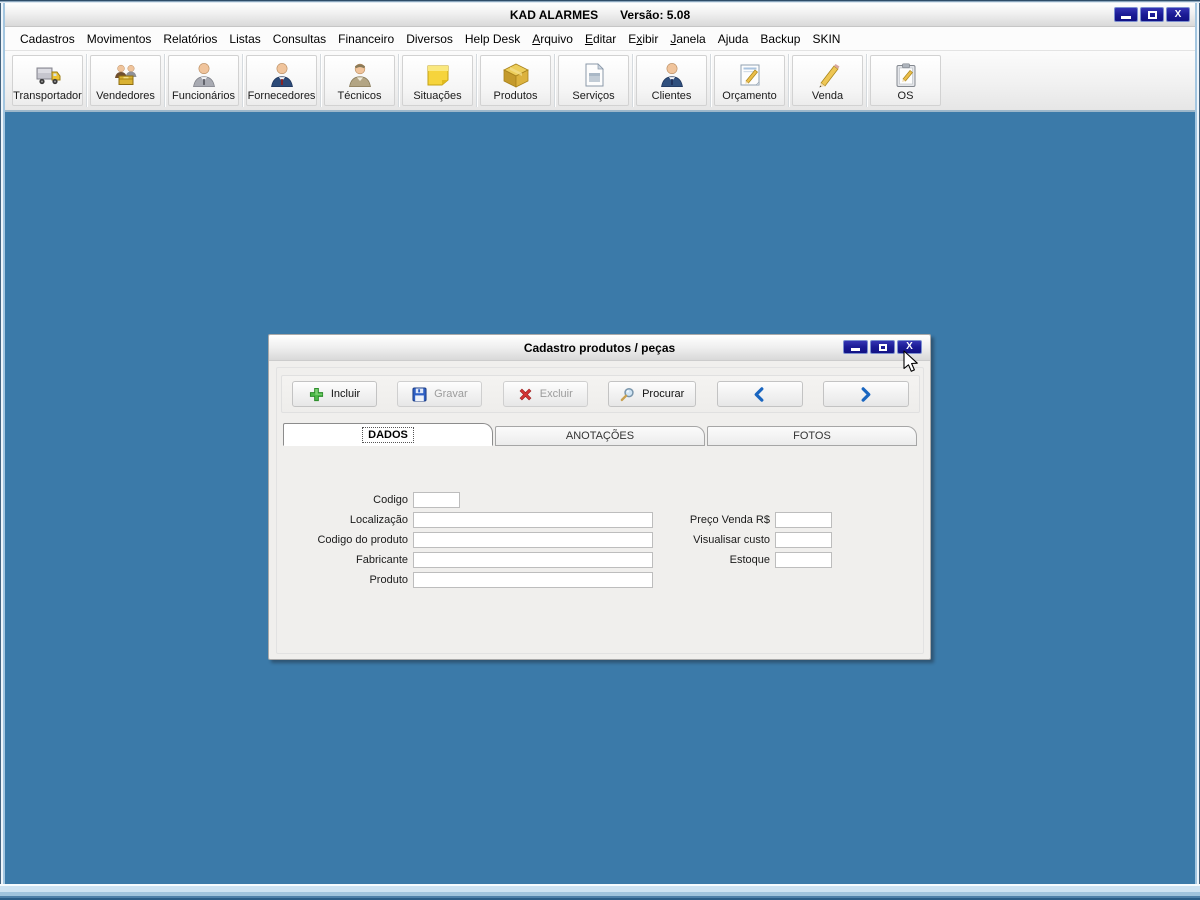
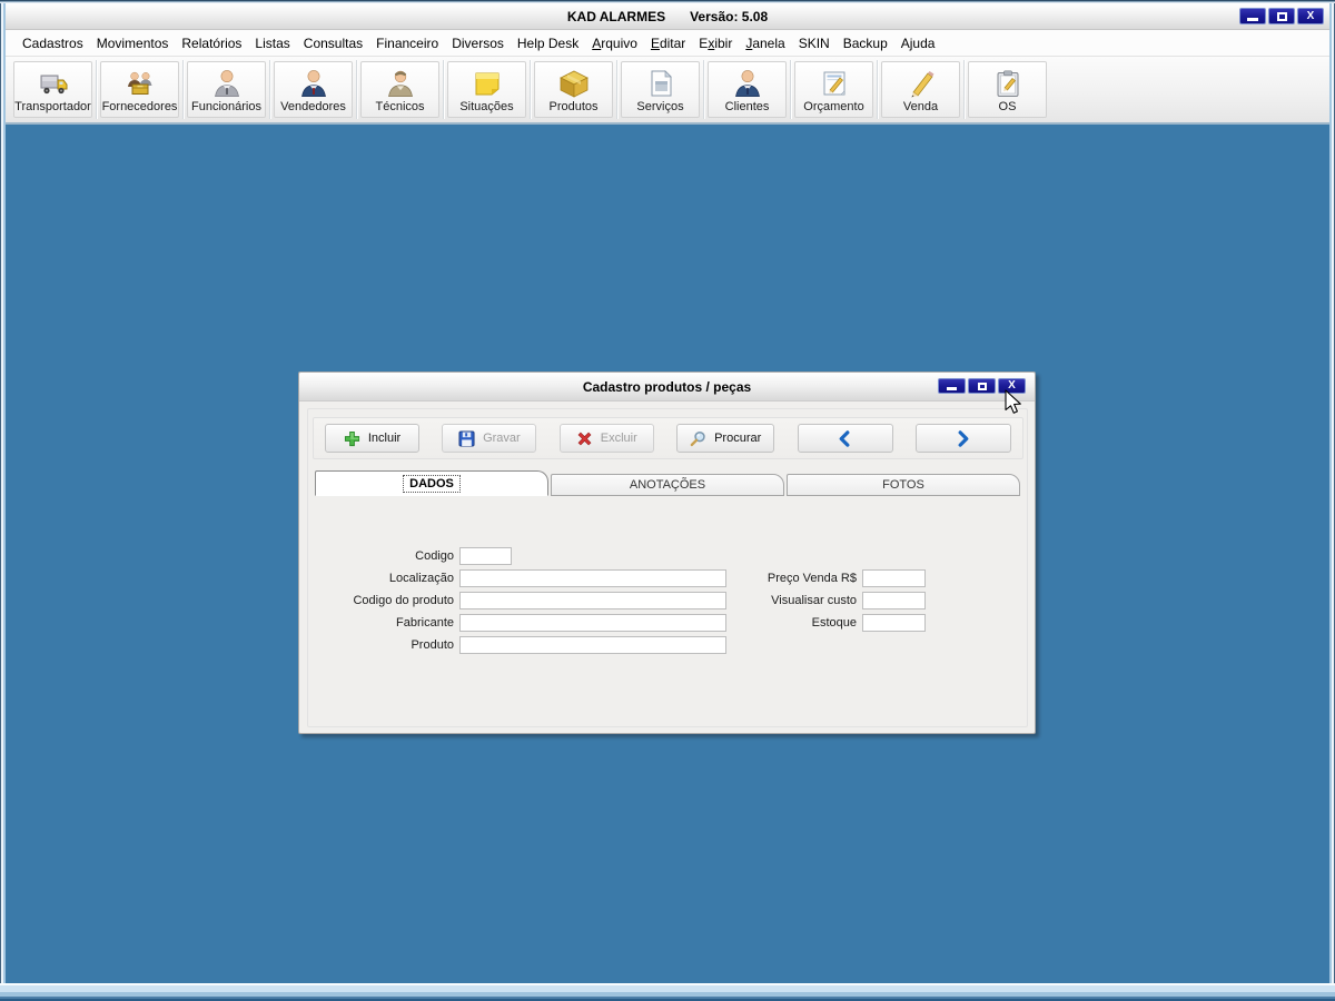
  KAD ALARMES
  Versão: 5.08
  X
  Cadastros
  Movimentos
  Relatórios
  Listas
  Consultas
  Financeiro
  Diversos
  Help Desk
  Arquivo
  Editar
  Exibir
  Janela
- Ajuda
+ SKIN
  Backup
- SKIN
+ Ajuda
  Transportador
- Vendedores
+ Fornecedores
  Funcionários
- Fornecedores
+ Vendedores
  Técnicos
  Situações
  Produtos
  Serviços
  Clientes
  Orçamento
  Venda
  OS
  Cadastro produtos / peças
  X
  Incluir
  Gravar
  Excluir
  Procurar
  DADOS
  ANOTAÇÕES
  FOTOS
  Codigo
  Localização
  Codigo do produto
  Fabricante
  Produto
  Preço Venda R$
  Visualisar custo
  Estoque
